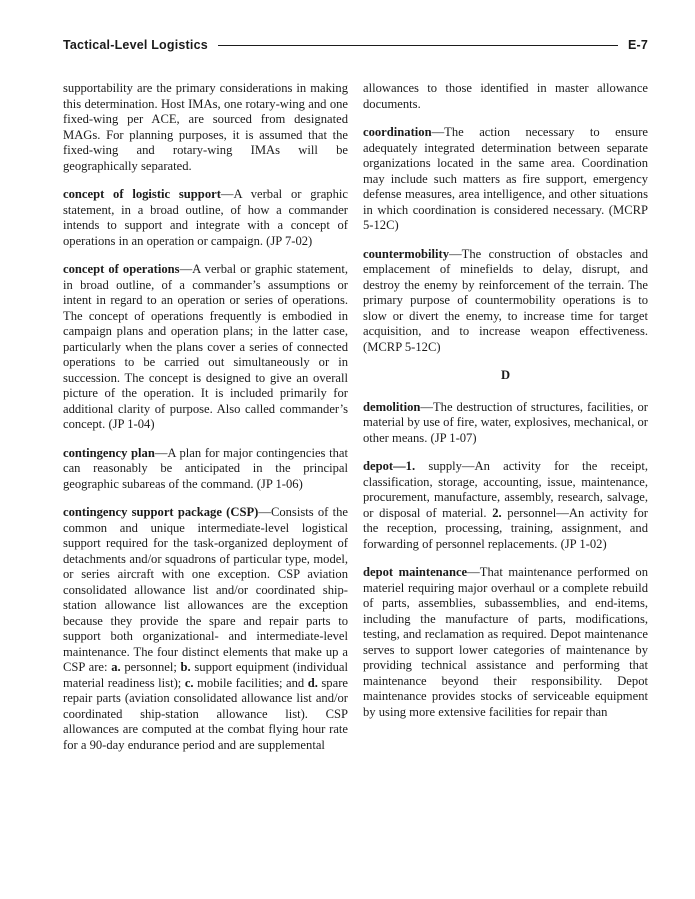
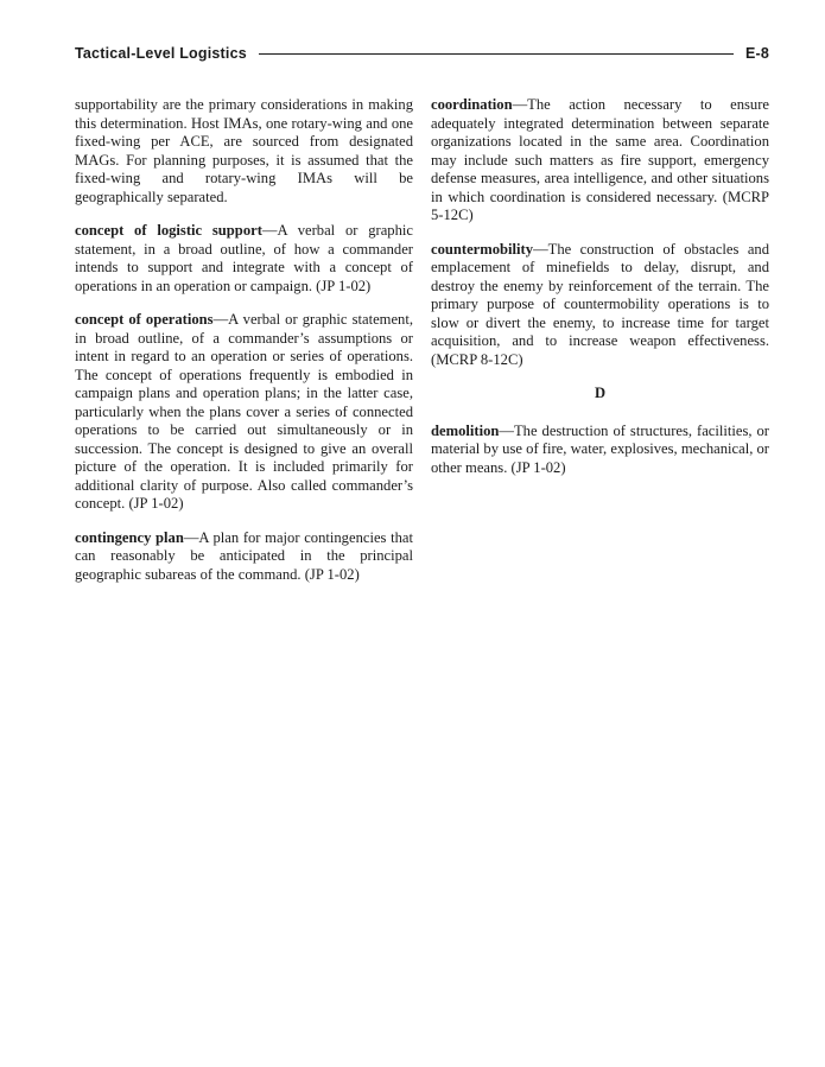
  Tactical-Level Logistics
- E-7
+ E-8
  supportability are the primary considerations in making this determination. Host IMAs, one rotary-wing and one fixed-wing per ACE, are sourced from designated MAGs. For planning purposes, it is assumed that the fixed-wing and rotary-wing IMAs will be geographically separated.
- concept of logistic support—A verbal or graphic statement, in a broad outline, of how a commander intends to support and integrate with a concept of operations in an operation or campaign. (JP 7-02)
+ concept of logistic support—A verbal or graphic statement, in a broad outline, of how a commander intends to support and integrate with a concept of operations in an operation or campaign. (JP 1-02)
- concept of operations—A verbal or graphic statement, in broad outline, of a commander’s assumptions or intent in regard to an operation or series of operations. The concept of operations frequently is embodied in campaign plans and operation plans; in the latter case, particularly when the plans cover a series of connected operations to be carried out simultaneously or in succession. The concept is designed to give an overall picture of the operation. It is included primarily for additional clarity of purpose. Also called commander’s concept. (JP 1-04)
+ concept of operations—A verbal or graphic statement, in broad outline, of a commander’s assumptions or intent in regard to an operation or series of operations. The concept of operations frequently is embodied in campaign plans and operation plans; in the latter case, particularly when the plans cover a series of connected operations to be carried out simultaneously or in succession. The concept is designed to give an overall picture of the operation. It is included primarily for additional clarity of purpose. Also called commander’s concept. (JP 1-02)
- contingency plan—A plan for major contingencies that can reasonably be anticipated in the principal geographic subareas of the command. (JP 1-06)
+ contingency plan—A plan for major contingencies that can reasonably be anticipated in the principal geographic subareas of the command. (JP 1-02)
- contingency support package (CSP)—Consists of the common and unique intermediate-level logistical support required for the task-organized deployment of detachments and/or squadrons of particular type, model, or series aircraft with one exception. CSP aviation consolidated allowance list and/or coordinated ship-station allowance list allowances are the exception because they provide the spare and repair parts to support both organizational- and intermediate-level maintenance. The four distinct elements that make up a CSP are: a. personnel; b. support equipment (individual material readiness list); c. mobile facilities; and d. spare repair parts (aviation consolidated allowance list and/or coordinated ship-station allowance list). CSP allowances are computed at the combat flying hour rate for a 90-day endurance period and are supplemental
- allowances to those identified in master allowance documents.
  coordination—The action necessary to ensure adequately integrated determination between separate organizations located in the same area. Coordination may include such matters as fire support, emergency defense measures, area intelligence, and other situations in which coordination is considered necessary. (MCRP 5-12C)
- countermobility—The construction of obstacles and emplacement of minefields to delay, disrupt, and destroy the enemy by reinforcement of the terrain. The primary purpose of countermobility operations is to slow or divert the enemy, to increase time for target acquisition, and to increase weapon effectiveness. (MCRP 5-12C)
+ countermobility—The construction of obstacles and emplacement of minefields to delay, disrupt, and destroy the enemy by reinforcement of the terrain. The primary purpose of countermobility operations is to slow or divert the enemy, to increase time for target acquisition, and to increase weapon effectiveness. (MCRP 8-12C)
  D
- demolition—The destruction of structures, facilities, or material by use of fire, water, explosives, mechanical, or other means. (JP 1-07)
+ demolition—The destruction of structures, facilities, or material by use of fire, water, explosives, mechanical, or other means. (JP 1-02)
- depot—1. supply—An activity for the receipt, classification, storage, accounting, issue, maintenance, procurement, manufacture, assembly, research, salvage, or disposal of material. 2. personnel—An activity for the reception, processing, training, assignment, and forwarding of personnel replacements. (JP 1-02)
- depot maintenance—That maintenance performed on materiel requiring major overhaul or a complete rebuild of parts, assemblies, subassemblies, and end-items, including the manufacture of parts, modifications, testing, and reclamation as required. Depot maintenance serves to support lower categories of maintenance by providing technical assistance and performing that maintenance beyond their responsibility. Depot maintenance provides stocks of serviceable equipment by using more extensive facilities for repair than
